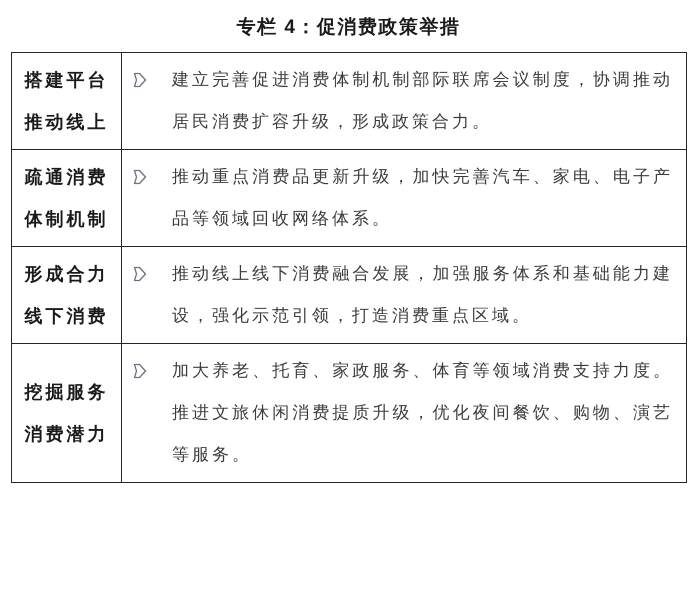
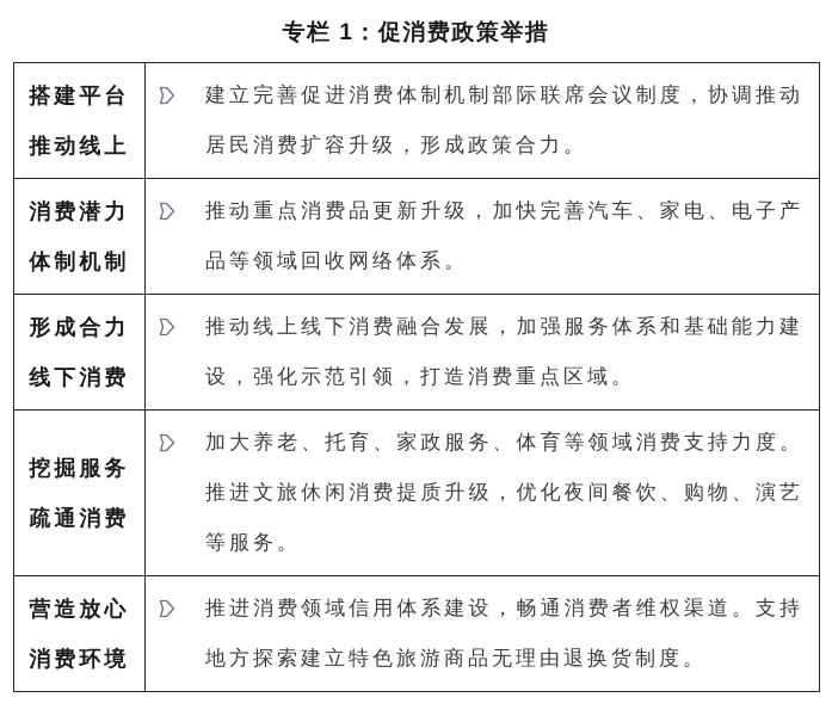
- 专栏 4：促消费政策举措
+ 专栏 1：促消费政策举措
  搭建平台 推动线上	建立完善促进消费体制机制部际联席会议制度，协调推动居民消费扩容升级，形成政策合力。
- 疏通消费 体制机制	推动重点消费品更新升级，加快完善汽车、家电、电子产品等领域回收网络体系。
+ 消费潜力 体制机制	推动重点消费品更新升级，加快完善汽车、家电、电子产品等领域回收网络体系。
  形成合力 线下消费	推动线上线下消费融合发展，加强服务体系和基础能力建设，强化示范引领，打造消费重点区域。
- 挖掘服务 消费潜力	加大养老、托育、家政服务、体育等领域消费支持力度。推进文旅休闲消费提质升级，优化夜间餐饮、购物、演艺等服务。
+ 挖掘服务 疏通消费	加大养老、托育、家政服务、体育等领域消费支持力度。推进文旅休闲消费提质升级，优化夜间餐饮、购物、演艺等服务。
+ 营造放心 消费环境	推进消费领域信用体系建设，畅通消费者维权渠道。支持地方探索建立特色旅游商品无理由退换货制度。
